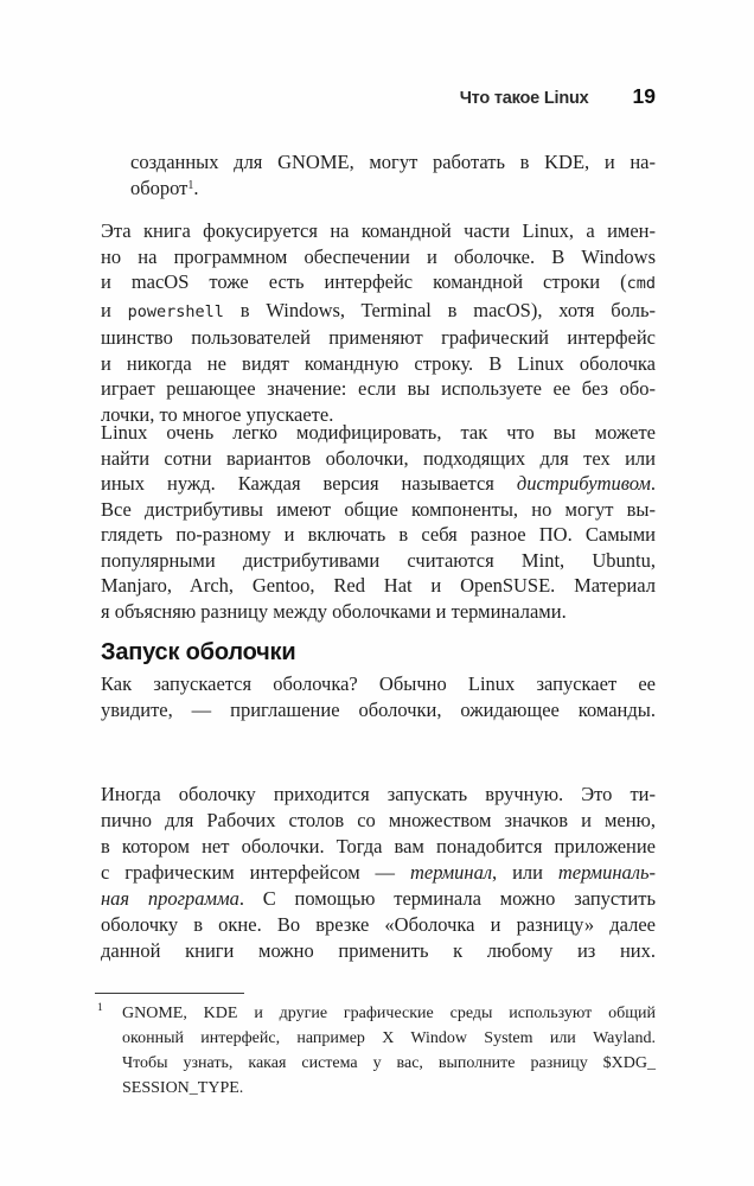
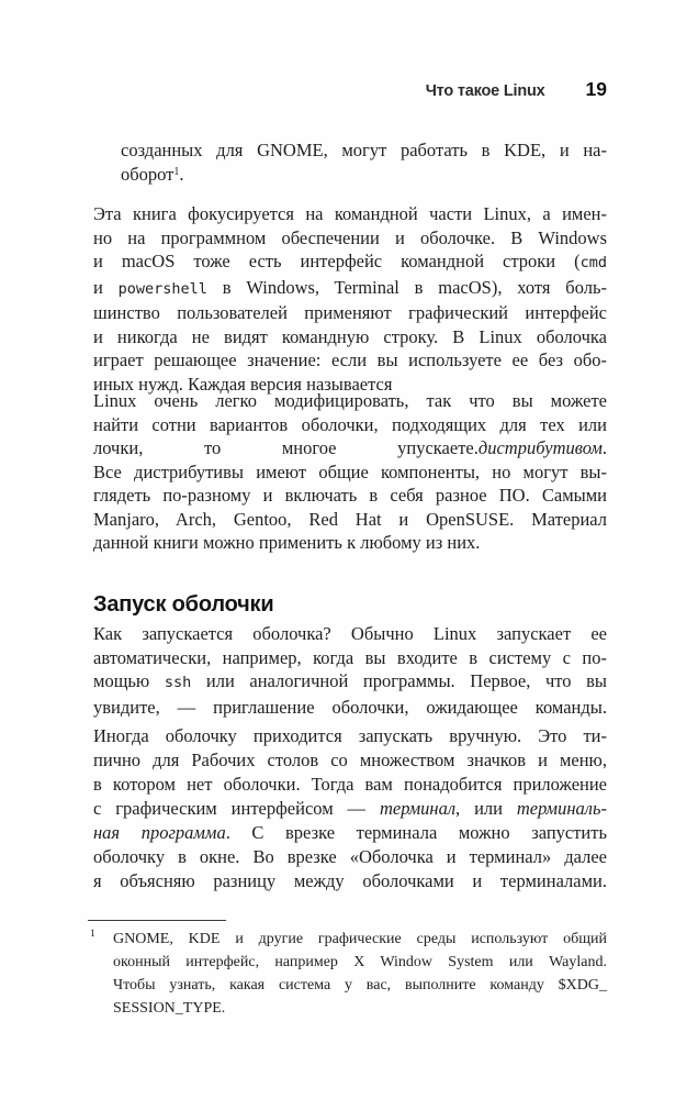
  Что такое Linux
  19
  созданных для GNOME, могут работать в KDE, и на-
  оборот1.
  Эта книга фокусируется на командной части Linux, а имен-
  но на программном обеспечении и оболочке. В Windows
  и macOS тоже есть интерфейс командной строки (cmd
  и powershell в Windows, Terminal в macOS), хотя боль-
  шинство пользователей применяют графический интерфейс
  и никогда не видят командную строку. В Linux оболочка
  играет решающее значение: если вы используете ее без обо-
- лочки, то многое упускаете.
+ иных нужд. Каждая версия называется
  Linux очень легко модифицировать, так что вы можете
  найти сотни вариантов оболочки, подходящих для тех или
- иных нужд. Каждая версия называется дистрибутивом.
+ лочки, то многое упускаете.дистрибутивом.
  Все дистрибутивы имеют общие компоненты, но могут вы-
  глядеть по-разному и включать в себя разное ПО. Самыми
- популярными дистрибутивами считаются Mint, Ubuntu,
  Manjaro, Arch, Gentoo, Red Hat и OpenSUSE. Материал
- я объясняю разницу между оболочками и терминалами.
+ данной книги можно применить к любому из них.
  Запуск оболочки
  Как запускается оболочка? Обычно Linux запускает ее
+ автоматически, например, когда вы входите в систему с по-
+ мощью ssh или аналогичной программы. Первое, что вы
  увидите, — приглашение оболочки, ожидающее команды.
  Иногда оболочку приходится запускать вручную. Это ти-
  пично для Рабочих столов со множеством значков и меню,
  в котором нет оболочки. Тогда вам понадобится приложение
  с графическим интерфейсом — терминал, или терминаль-
- ная программа. С помощью терминала можно запустить
+ ная программа. С врезке терминала можно запустить
- оболочку в окне. Во врезке «Оболочка и разницу» далее
+ оболочку в окне. Во врезке «Оболочка и терминал» далее
- данной книги можно применить к любому из них.
+ я объясняю разницу между оболочками и терминалами.
  1
  GNOME, KDE и другие графические среды используют общий
  оконный интерфейс, например X Window System или Wayland.
- Чтобы узнать, какая система у вас, выполните разницу $XDG_
+ Чтобы узнать, какая система у вас, выполните команду $XDG_
  SESSION_TYPE.
